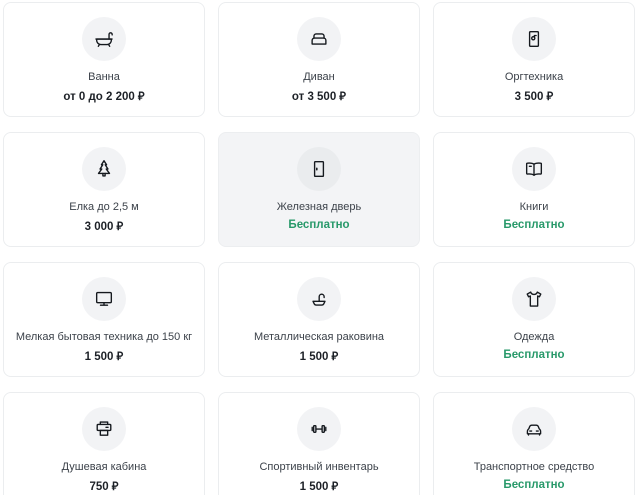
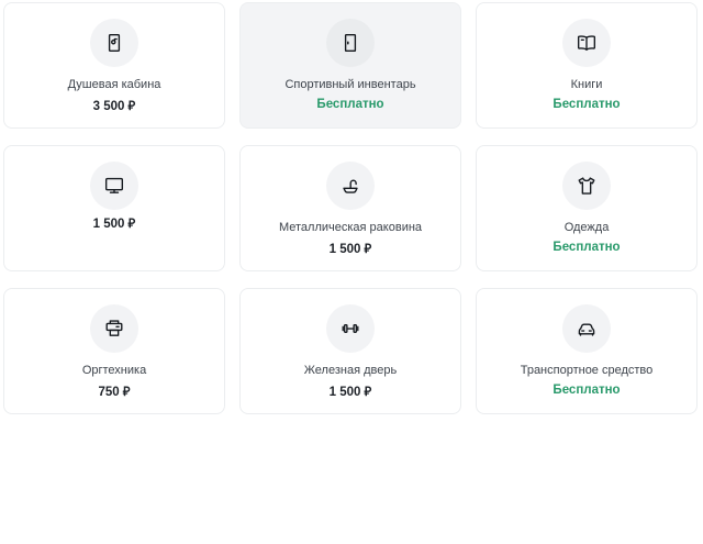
- Ванна
- от 0 до 2 200 ₽
- Диван
- от 3 500 ₽
- Оргтехника
+ Душевая кабина
  3 500 ₽
- Елка до 2,5 м
- 3 000 ₽
- Железная дверь
+ Спортивный инвентарь
  Бесплатно
  Книги
  Бесплатно
- Мелкая бытовая техника до 150 кг
  1 500 ₽
  Металлическая раковина
  1 500 ₽
  Одежда
  Бесплатно
- Душевая кабина
+ Оргтехника
  750 ₽
- Спортивный инвентарь
+ Железная дверь
  1 500 ₽
  Транспортное средство
  Бесплатно
